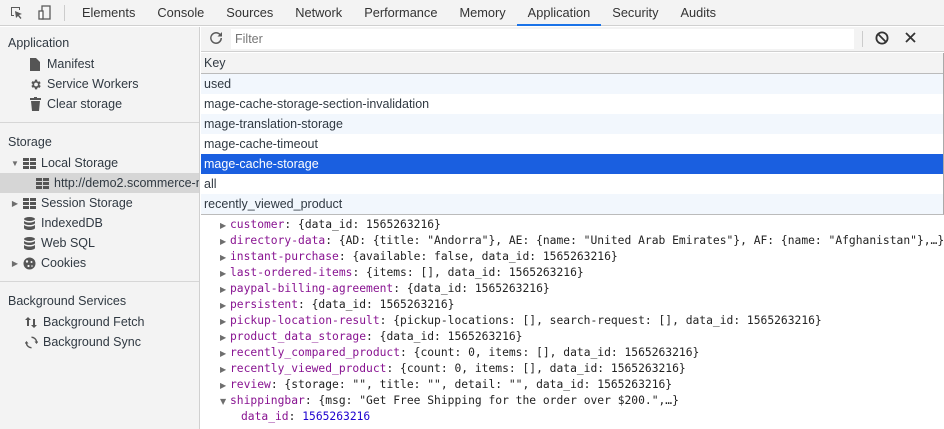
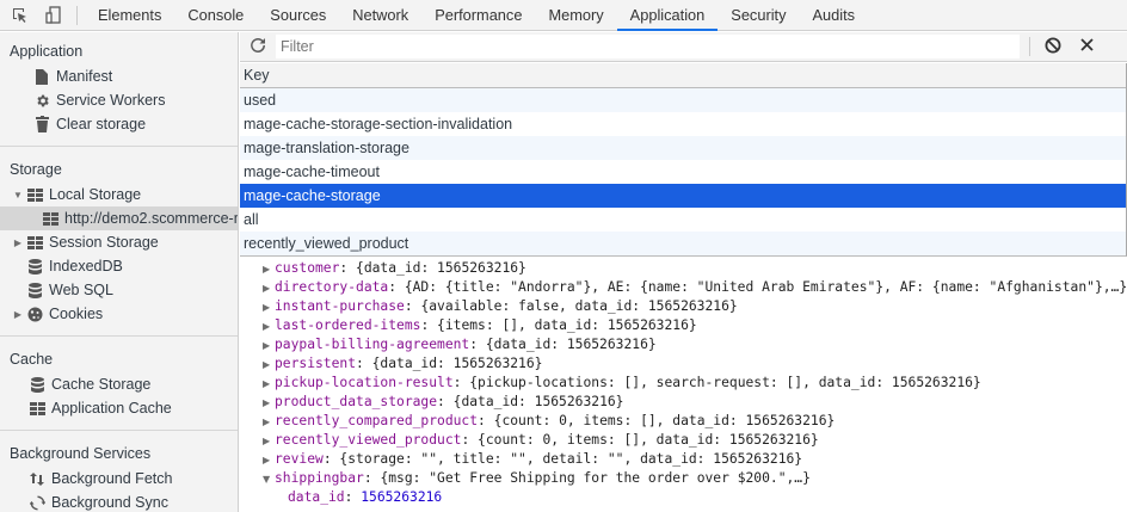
  Elements
  Console
  Sources
  Network
  Performance
  Memory
  Application
  Security
  Audits
  Application
  Manifest
  Service Workers
  Clear storage
  Storage
  ▼
  Local Storage
  http://demo2.scommerce-
  ▶
  Session Storage
  IndexedDB
  Web SQL
  ▶
  Cookies
+ Cache
+ Cache Storage
+ Application Cache
  Background Services
  Background Fetch
  Background Sync
  Filter
  Key
  used
  mage-cache-storage-section-invalidation
  mage-translation-storage
  mage-cache-timeout
  mage-cache-storage
  all
  recently_viewed_product
  ▶ customer: {data_id: 1565263216}
  ▶ directory-data: {AD: {title: "Andorra"}, AE: {name: "United Arab Emirates"}, AF: {name: "Afghanistan"},…}
  ▶ instant-purchase: {available: false, data_id: 1565263216}
  ▶ last-ordered-items: {items: [], data_id: 1565263216}
  ▶ paypal-billing-agreement: {data_id: 1565263216}
  ▶ persistent: {data_id: 1565263216}
  ▶ pickup-location-result: {pickup-locations: [], search-request: [], data_id: 1565263216}
  ▶ product_data_storage: {data_id: 1565263216}
  ▶ recently_compared_product: {count: 0, items: [], data_id: 1565263216}
  ▶ recently_viewed_product: {count: 0, items: [], data_id: 1565263216}
  ▶ review: {storage: "", title: "", detail: "", data_id: 1565263216}
  ▼ shippingbar: {msg: "Get Free Shipping for the order over $200.",…}
  data_id: 1565263216
